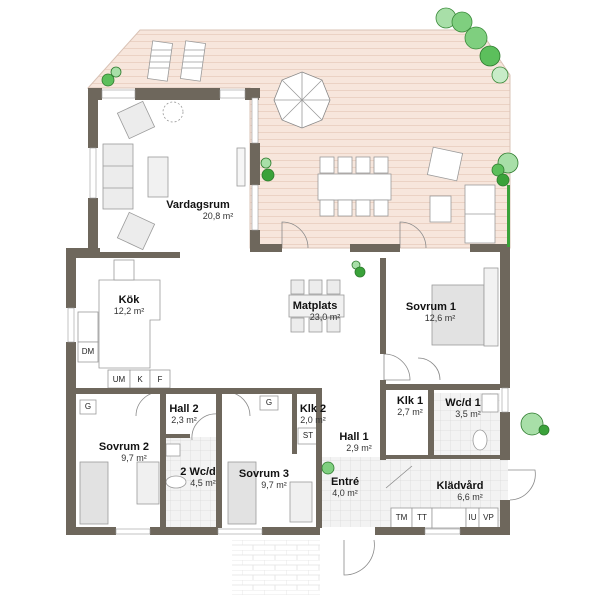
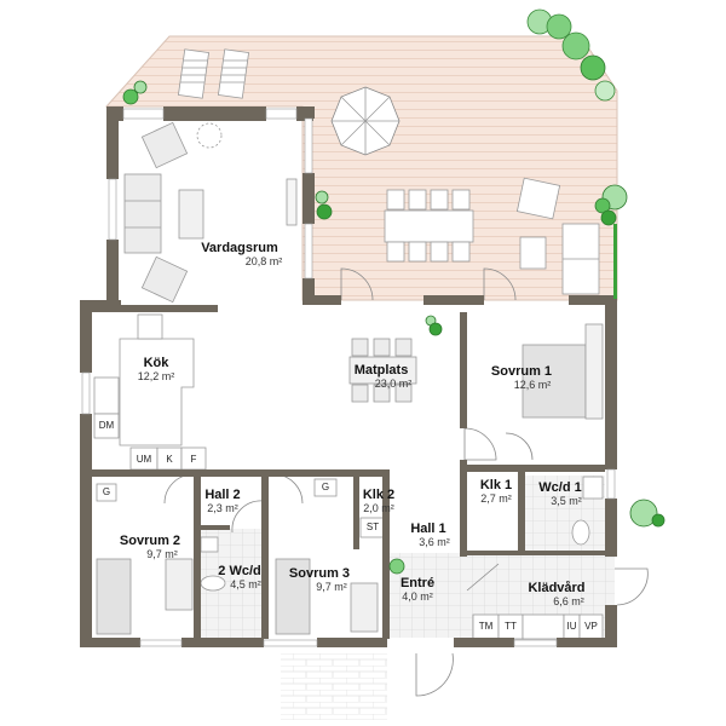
  Vardagsrum
  20,8 m²
  Kök
  12,2 m²
  Matplats
  23,0 m²
  Sovrum 1
  12,6 m²
  Hall 2
  2,3 m²
  Sovrum 2
  9,7 m²
  2 Wc/d
  4,5 m²
  Sovrum 3
  9,7 m²
  Klk 2
  2,0 m²
  Hall 1
- 2,9 m²
+ 3,6 m²
  Klk 1
  2,7 m²
  Wc/d 1
  3,5 m²
  Entré
  4,0 m²
  Klädvård
  6,6 m²
  DM
  UM
  K
  F
  G
  G
  ST
  TM
  TT
  IU
  VP
